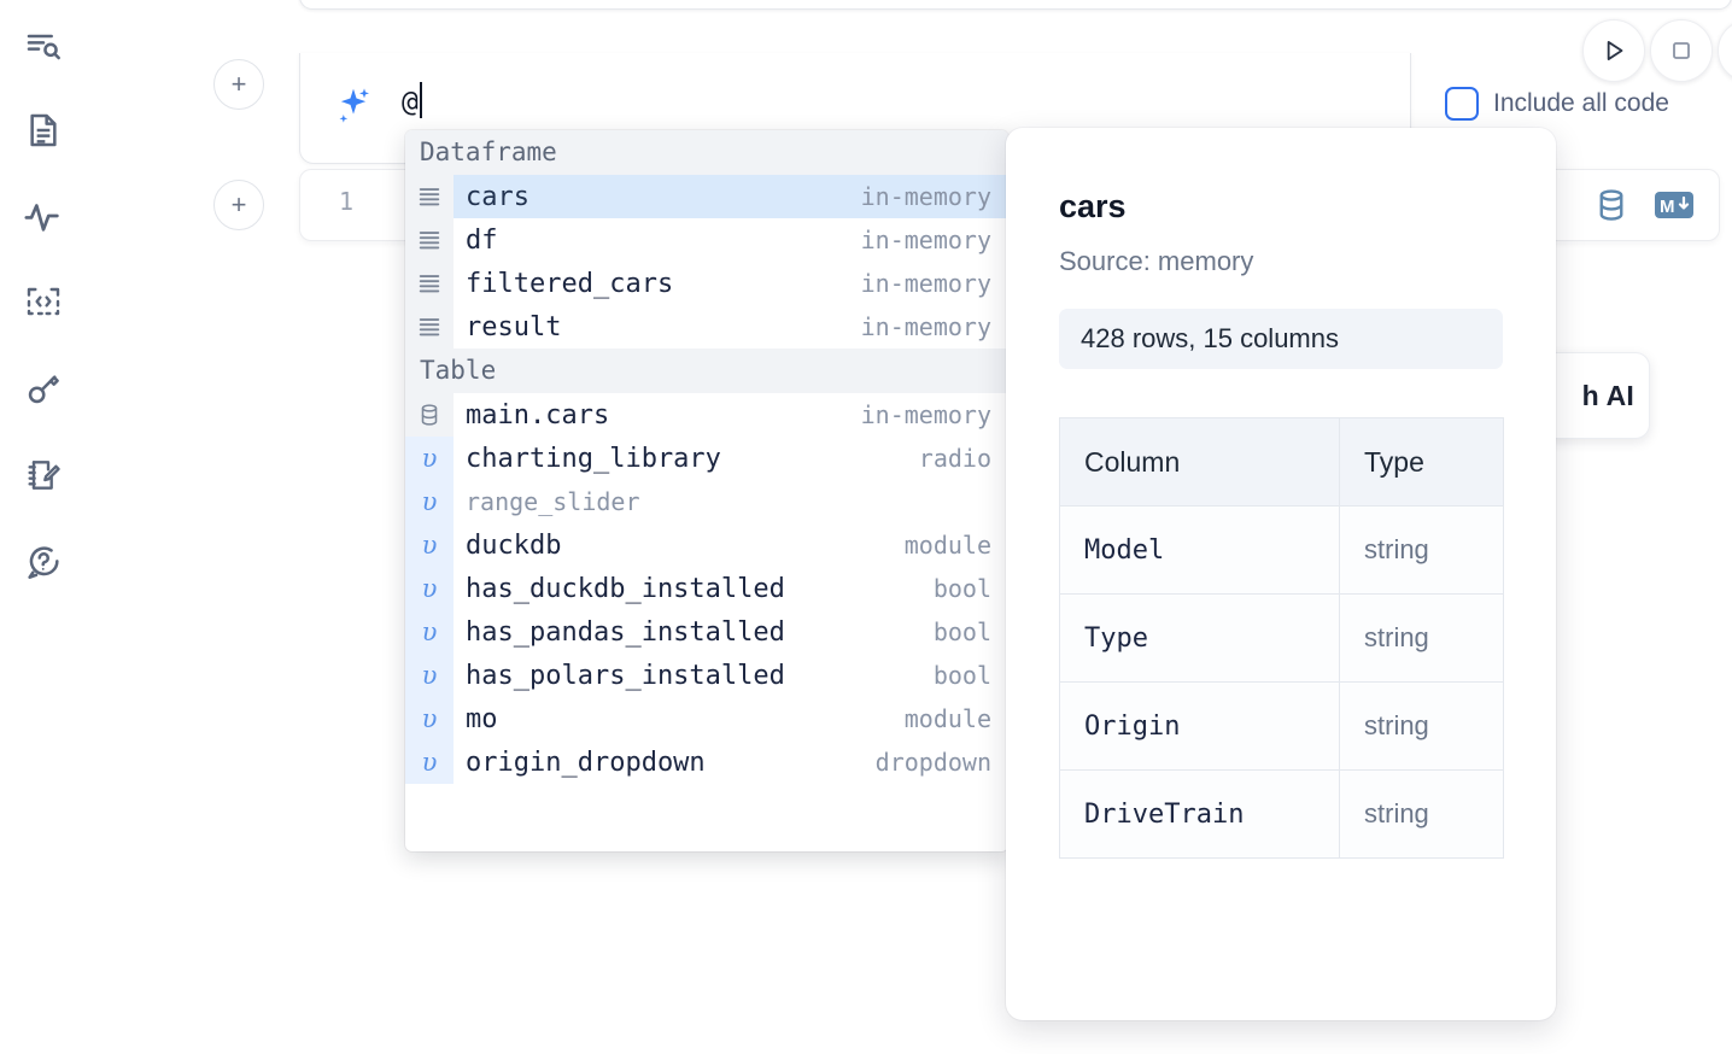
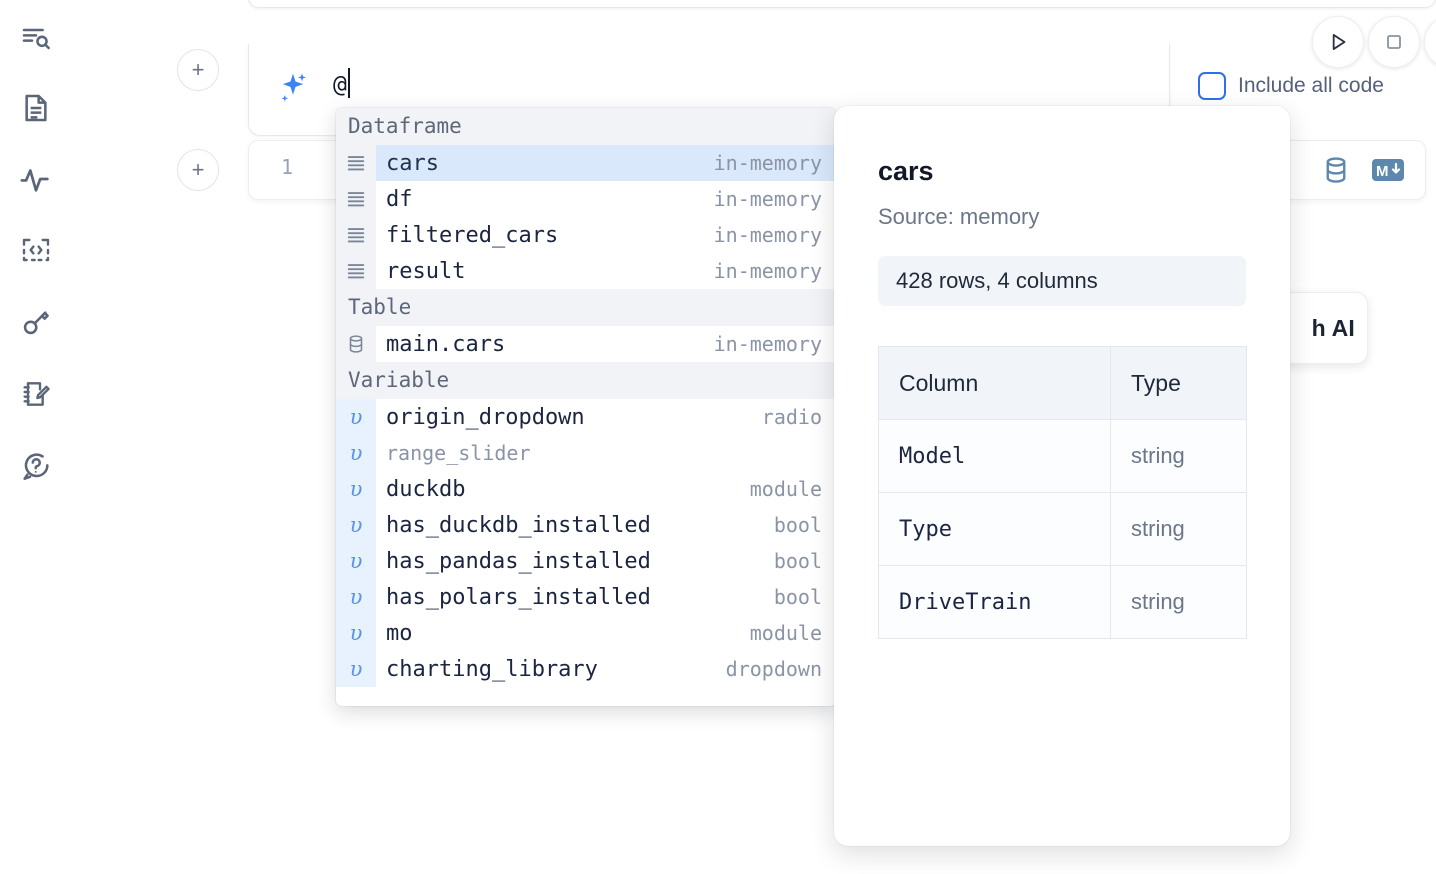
  +
  +
  @
  Include all code
  1
  M
  h AI
  Dataframe
  cars
  in-memory
  df
  in-memory
  filtered_cars
  in-memory
  result
  in-memory
  Table
  main.cars
  in-memory
+ Variable
  υ
- charting_library
+ origin_dropdown
  radio
  υ
  range_slider
  υ
  duckdb
  module
  υ
  has_duckdb_installed
  bool
  υ
  has_pandas_installed
  bool
  υ
  has_polars_installed
  bool
  υ
  mo
  module
  υ
- origin_dropdown
+ charting_library
  dropdown
  cars
  Source: memory
- 428 rows, 15 columns
+ 428 rows, 4 columns
  Column	Type
  Model	string
  Type	string
- Origin	string
  DriveTrain	string
